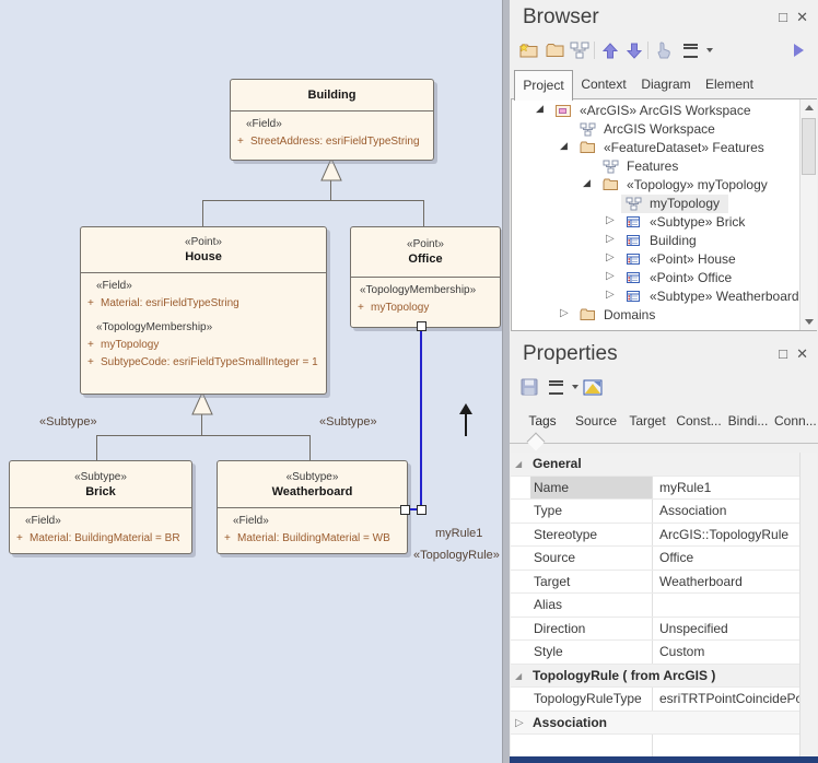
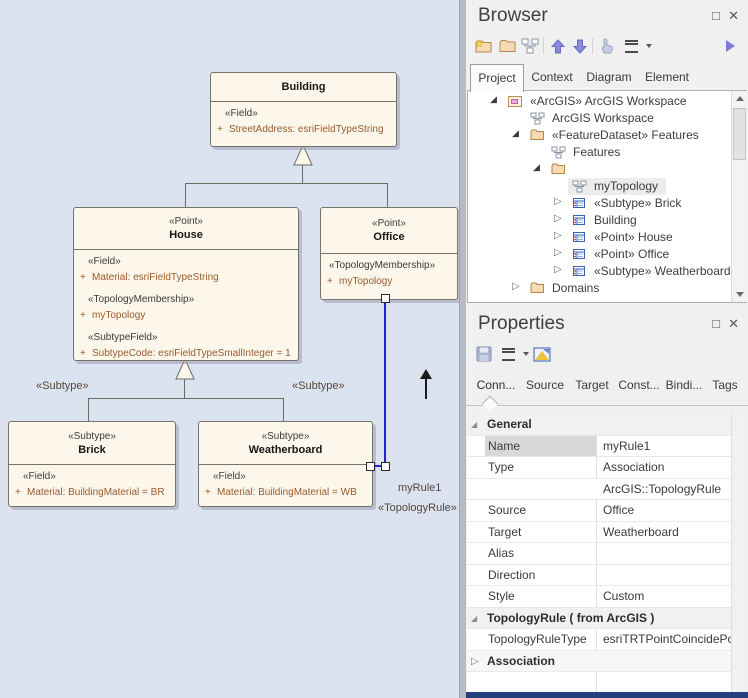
  Building
  «Field»
  +
  StreetAddress: esriFieldTypeString
  «Point»
  House
  «Field»
  +
  Material: esriFieldTypeString
  «TopologyMembership»
  +
  myTopology
+ «SubtypeField»
  +
  SubtypeCode: esriFieldTypeSmallInteger = 1
  «Point»
  Office
  «TopologyMembership»
  +
  myTopology
  «Subtype»
  Brick
  «Field»
  +
  Material: BuildingMaterial = BR
  «Subtype»
  Weatherboard
  «Field»
  +
  Material: BuildingMaterial = WB
  «Subtype»
  «Subtype»
  myRule1
  «TopologyRule»
  Browser
  □
  ✕
  Project
  Context
  Diagram
  Element
  ◢
  «ArcGIS» ArcGIS Workspace
  ArcGIS Workspace
  ◢
  «FeatureDataset» Features
  Features
  ◢
- «Topology» myTopology
  myTopology
  ▷
  «Subtype» Brick
  ▷
  Building
  ▷
  «Point» House
  ▷
  «Point» Office
  ▷
  «Subtype» Weatherboard
  ▷
  Domains
  Properties
  □
  ✕
- Tags
+ Conn...
  Source
  Target
  Const...
  Bindi...
- Conn...
+ Tags
  ◢
  General
  Name
  myRule1
  Type
  Association
- Stereotype
  ArcGIS::TopologyRule
  Source
  Office
  Target
  Weatherboard
  Alias
  Direction
- Unspecified
  Style
  Custom
  ◢
  TopologyRule ( from ArcGIS )
  TopologyRuleType
  esriTRTPointCoincideP
  ▷
  Association
